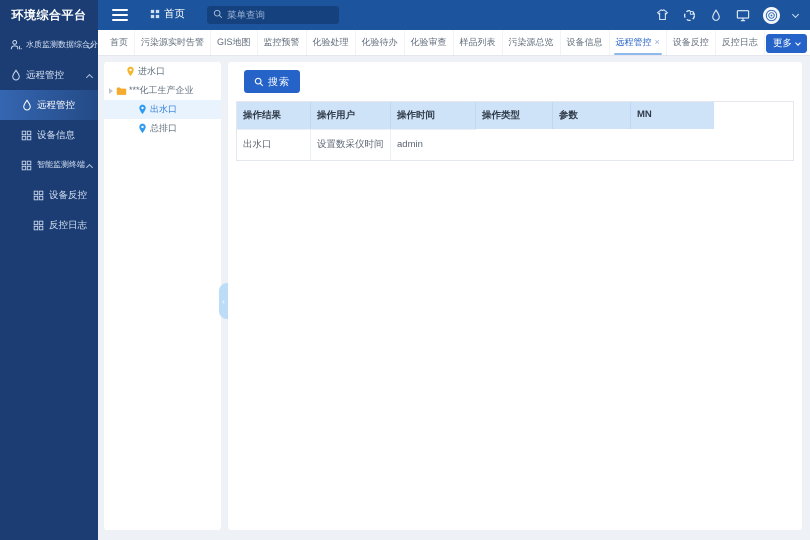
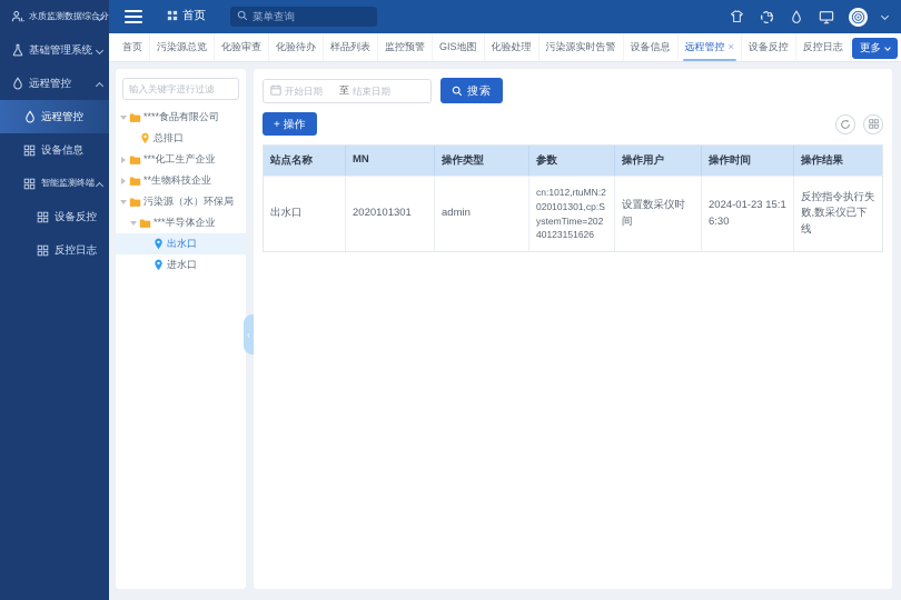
- 环境综合平台
  水质监测数据综合分
+ 基础管理系统
  远程管控
  远程管控
  设备信息
  智能监测终端
  设备反控
  反控日志
  首页
  菜单查询
  首页
- 污染源实时告警
+ 污染源总览
- GIS地图
+ 化验审查
- 监控预警
+ 化验待办
- 化验处理
+ 样品列表
- 化验待办
+ 监控预警
- 化验审查
+ GIS地图
- 样品列表
+ 化验处理
- 污染源总览
+ 污染源实时告警
  设备信息
  远程管控 ×
  设备反控
  反控日志
  更多
+ 输入关键字进行过滤
+ ****食品有限公司
- 进水口
+ 总排口
  ***化工生产企业
+ **生物科技企业
+ 污染源（水）环保局
+ ***半导体企业
  出水口
- 总排口
+ 进水口
  ‹
+ 开始日期
+ 至
+ 结束日期
  搜索
+ + 操作
+ 站点名称
- 操作结果
+ MN
- 操作用户
+ 操作类型
- 操作时间
+ 参数
- 操作类型
+ 操作用户
- 参数
+ 操作时间
- MN
+ 操作结果
  出水口
+ 2020101301
- 设置数采仪时间
+ admin
+ cn:1012,rtuMN:2020101301,cp:SystemTime=20240123151626
- admin
+ 设置数采仪时间
+ 2024-01-23 15:16:30
+ 反控指令执行失败,数采仪已下线
